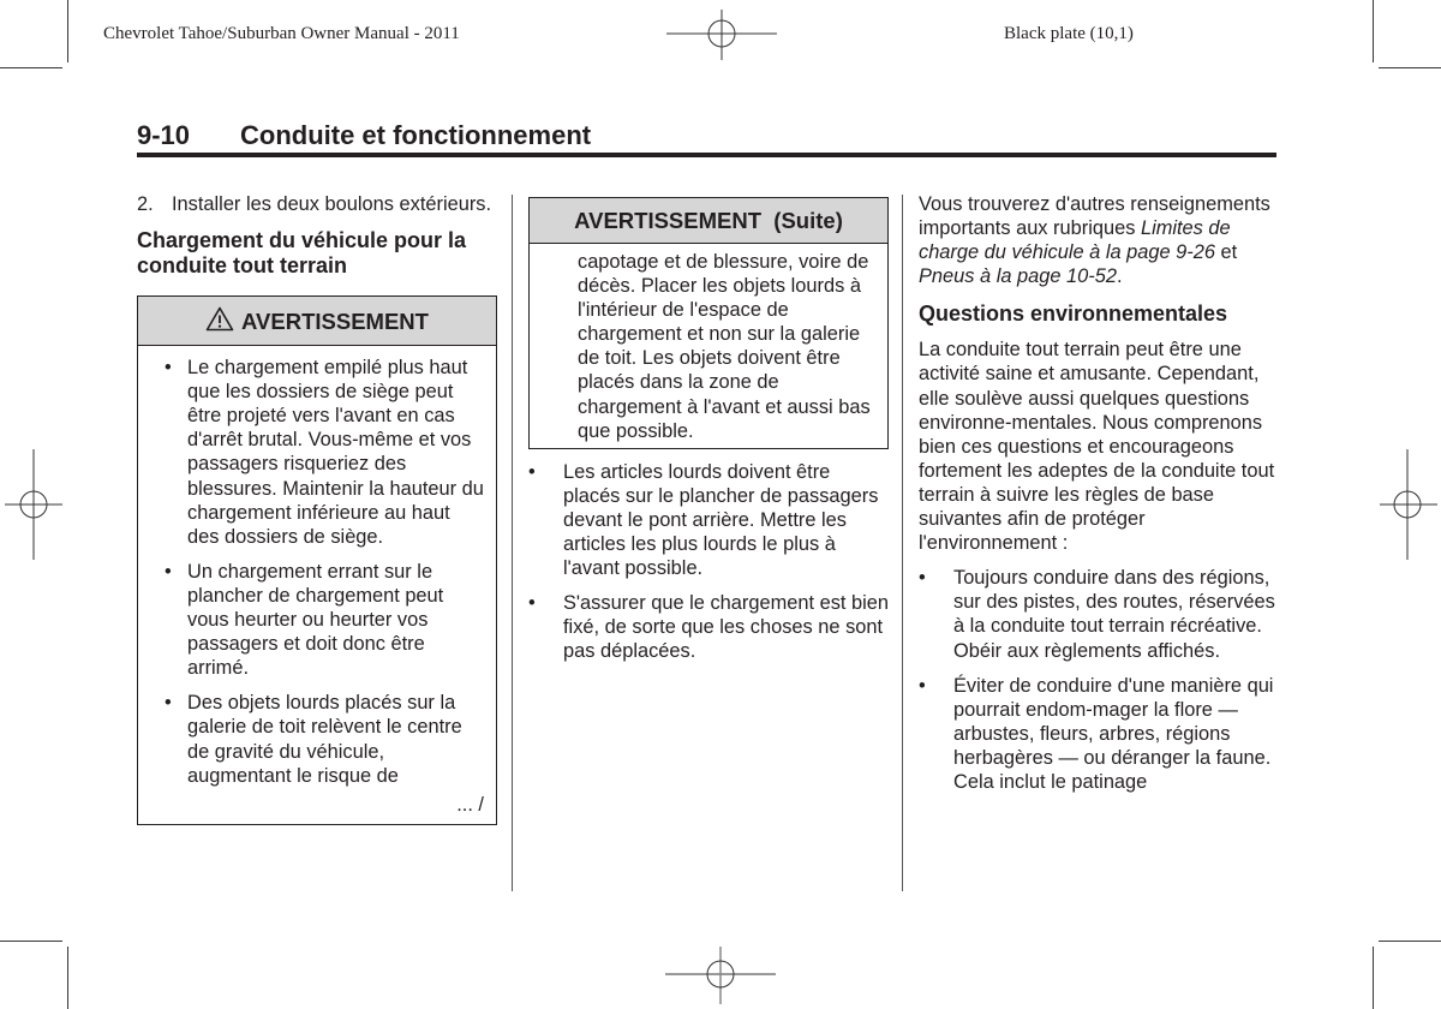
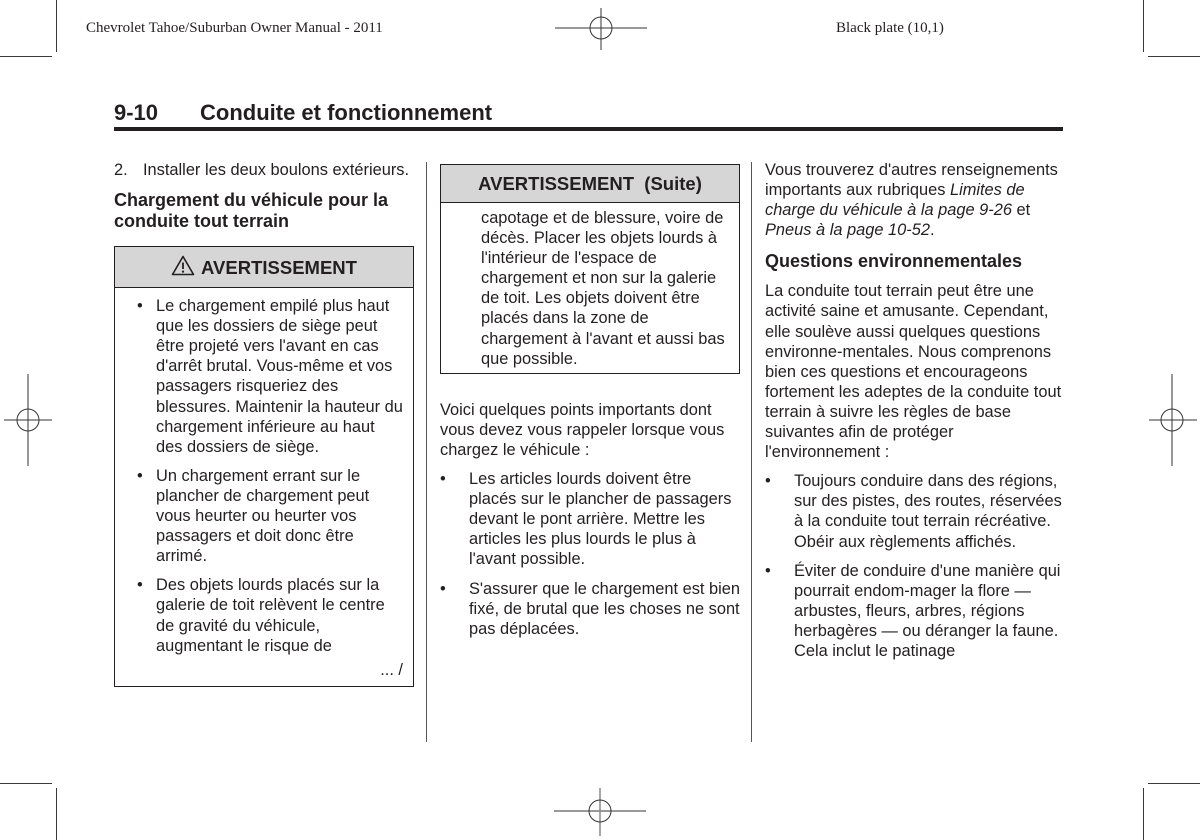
  Chevrolet Tahoe/Suburban Owner Manual - 2011
  Black plate (10,1)
  9-10 Conduite et fonctionnement
  2.
  Installer les deux boulons extérieurs.
  Chargement du véhicule pour la conduite tout terrain
  AVERTISSEMENT
  •
  Le chargement empilé plus haut que les dossiers de siège peut être projeté vers l'avant en cas d'arrêt brutal. Vous-même et vos passagers risqueriez des blessures. Maintenir la hauteur du chargement inférieure au haut des dossiers de siège.
  •
  Un chargement errant sur le plancher de chargement peut vous heurter ou heurter vos passagers et doit donc être arrimé.
  •
  Des objets lourds placés sur la galerie de toit relèvent le centre de gravité du véhicule, augmentant le risque de
  ... /
  AVERTISSEMENT (Suite)
  capotage et de blessure, voire de décès. Placer les objets lourds à l'intérieur de l'espace de chargement et non sur la galerie de toit. Les objets doivent être placés dans la zone de chargement à l'avant et aussi bas que possible.
+ Voici quelques points importants dont vous devez vous rappeler lorsque vous chargez le véhicule :
  •
  Les articles lourds doivent être placés sur le plancher de passagers devant le pont arrière. Mettre les articles les plus lourds le plus à l'avant possible.
  •
- S'assurer que le chargement est bien fixé, de sorte que les choses ne sont pas déplacées.
+ S'assurer que le chargement est bien fixé, de brutal que les choses ne sont pas déplacées.
  Vous trouverez d'autres renseignements importants aux rubriques Limites de charge du véhicule à la page 9-26 et Pneus à la page 10-52.
  Questions environnementales
  La conduite tout terrain peut être une activité saine et amusante. Cependant, elle soulève aussi quelques questions environne-mentales. Nous comprenons bien ces questions et encourageons fortement les adeptes de la conduite tout terrain à suivre les règles de base suivantes afin de protéger l'environnement :
  •
  Toujours conduire dans des régions, sur des pistes, des routes, réservées à la conduite tout terrain récréative. Obéir aux règlements affichés.
  •
  Éviter de conduire d'une manière qui pourrait endom-mager la flore — arbustes, fleurs, arbres, régions herbagères — ou déranger la faune. Cela inclut le patinage
